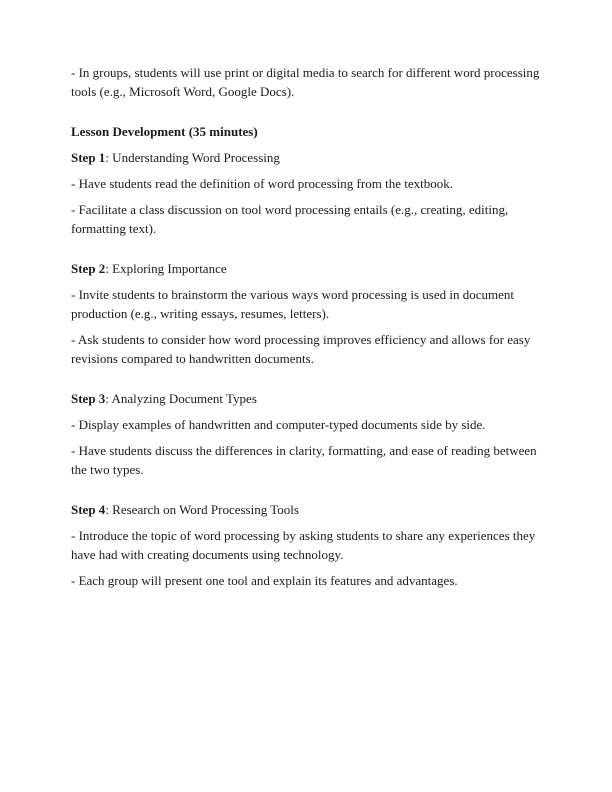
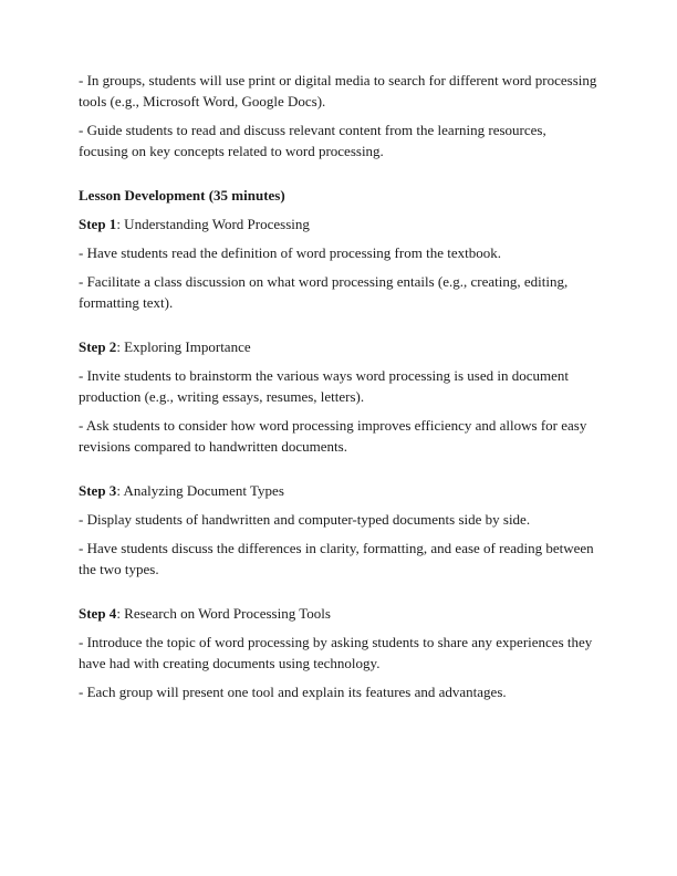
  - In groups, students will use print or digital media to search for different word processing tools (e.g., Microsoft Word, Google Docs).
+ - Guide students to read and discuss relevant content from the learning resources, focusing on key concepts related to word processing.
  Lesson Development (35 minutes)
  Step 1: Understanding Word Processing
  - Have students read the definition of word processing from the textbook.
- - Facilitate a class discussion on tool word processing entails (e.g., creating, editing, formatting text).
+ - Facilitate a class discussion on what word processing entails (e.g., creating, editing, formatting text).
  Step 2: Exploring Importance
  - Invite students to brainstorm the various ways word processing is used in document production (e.g., writing essays, resumes, letters).
  - Ask students to consider how word processing improves efficiency and allows for easy revisions compared to handwritten documents.
  Step 3: Analyzing Document Types
- - Display examples of handwritten and computer-typed documents side by side.
+ - Display students of handwritten and computer-typed documents side by side.
  - Have students discuss the differences in clarity, formatting, and ease of reading between the two types.
  Step 4: Research on Word Processing Tools
  - Introduce the topic of word processing by asking students to share any experiences they have had with creating documents using technology.
  - Each group will present one tool and explain its features and advantages.
